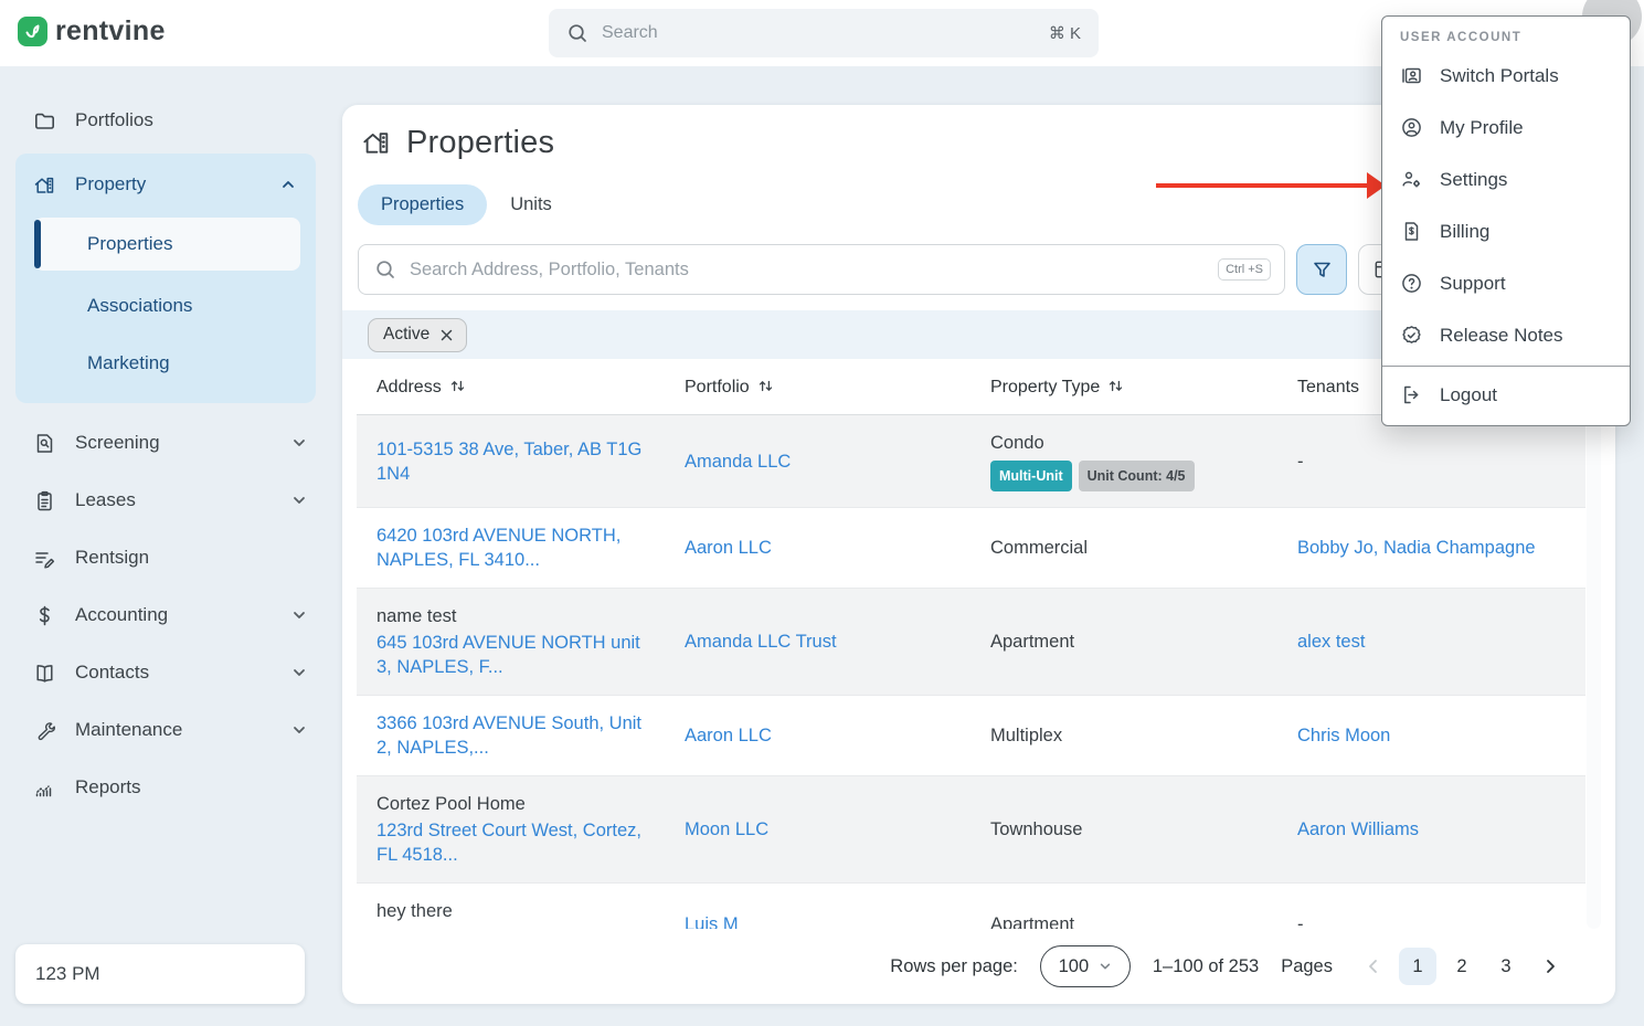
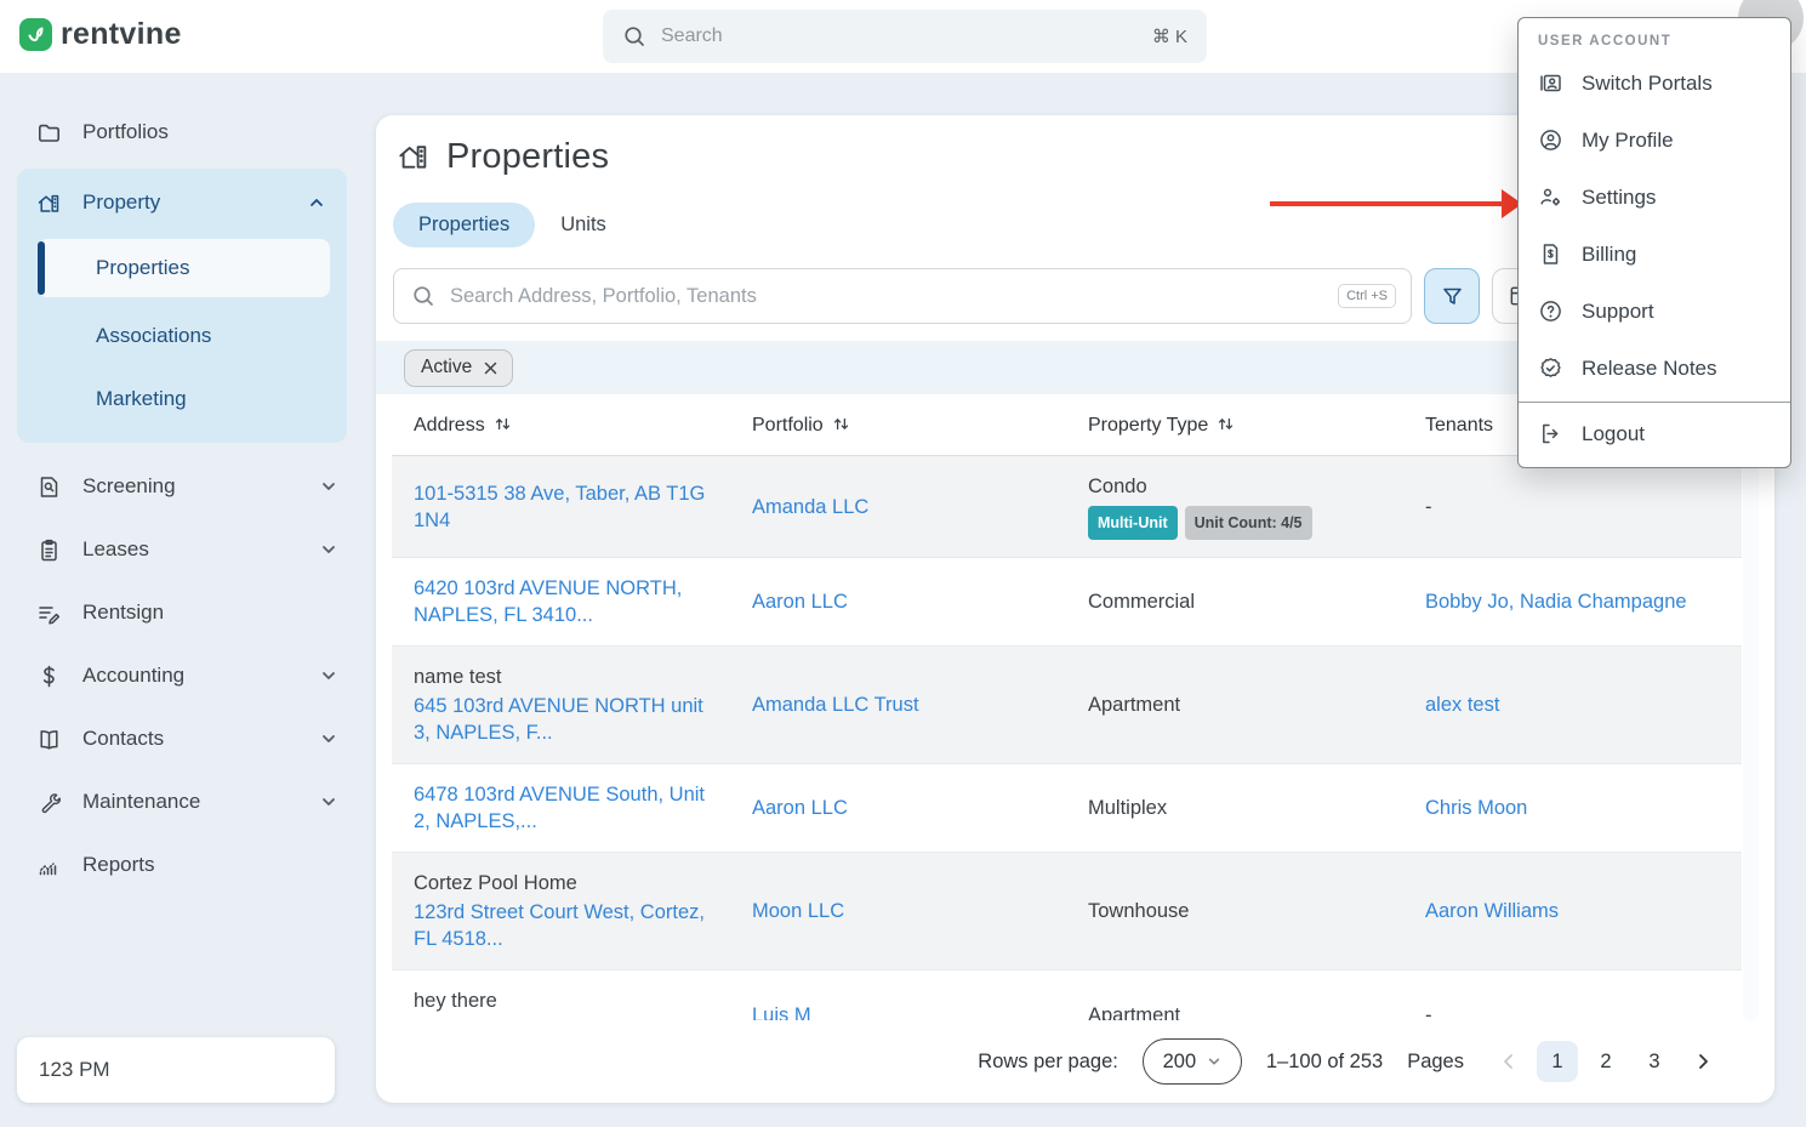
  rentvine
  Search
  ⌘ K
  Portfolios
  Property
  Properties
  Associations
  Marketing
  Screening
  Leases
  Rentsign
  Accounting
  Contacts
  Maintenance
  Reports
  123 PM
  Properties
  Properties
  Units
  Search Address, Portfolio, Tenants
  Ctrl +S
  Active
  Address	Portfolio	Property Type	Tenants
  101-5315 38 Ave, Taber, AB T1G 1N4	Amanda LLC	Condo Multi-Unit Unit Count: 4/5	-
  6420 103rd AVENUE NORTH, NAPLES, FL 3410...	Aaron LLC	Commercial	Bobby Jo, Nadia Champagne
  name test 645 103rd AVENUE NORTH unit 3, NAPLES, F...	Amanda LLC Trust	Apartment	alex test
- 3366 103rd AVENUE South, Unit 2, NAPLES,...	Aaron LLC	Multiplex	Chris Moon
+ 6478 103rd AVENUE South, Unit 2, NAPLES,...	Aaron LLC	Multiplex	Chris Moon
  Cortez Pool Home 123rd Street Court West, Cortez, FL 4518...	Moon LLC	Townhouse	Aaron Williams
  Rows per page:
- 100
+ 200
  1–100 of 253
  Pages
  1
  2
  3
  USER ACCOUNT
  Switch Portals
  My Profile
  Settings
  Billing
  Support
  Release Notes
  Logout
